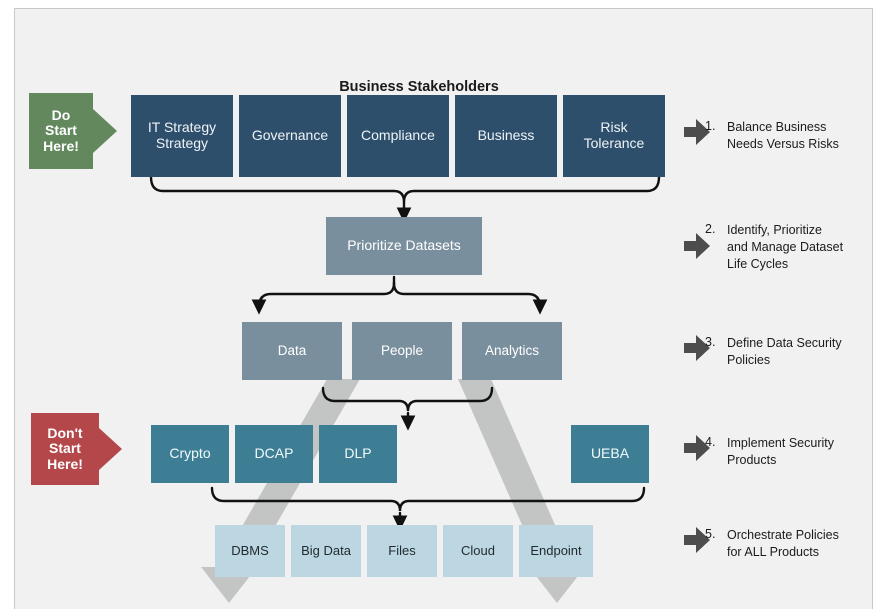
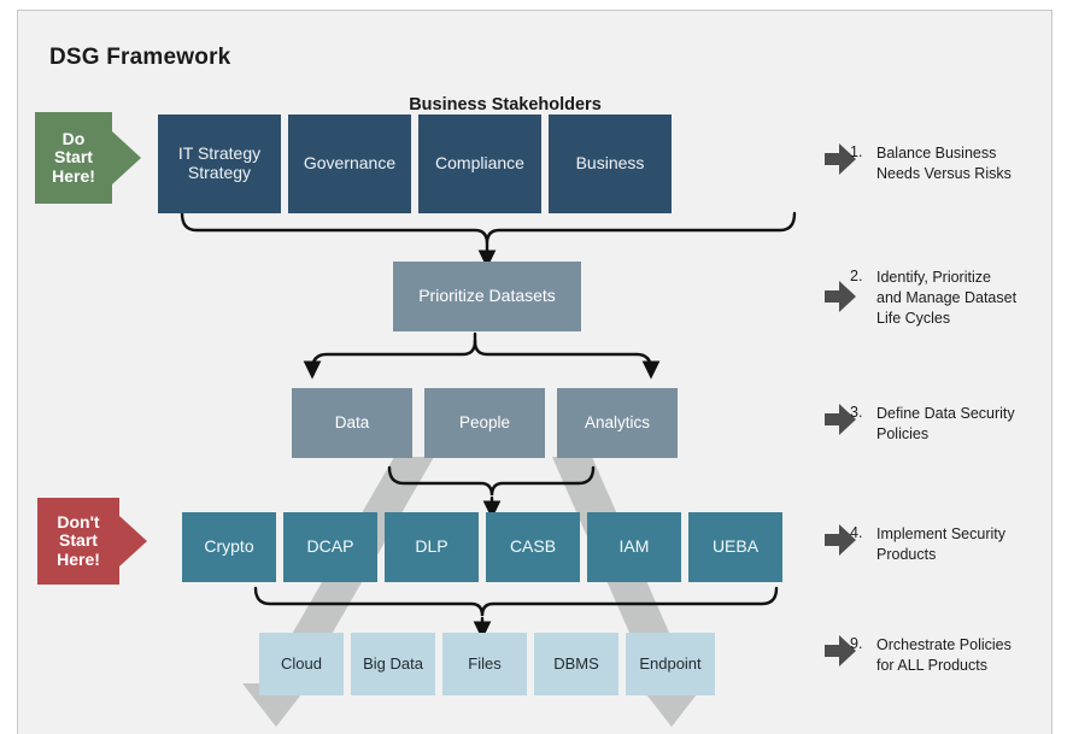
+ DSG Framework
  Business Stakeholders
  Do
  Start
  Here!
  Don't
  Start
  Here!
  IT Strategy
  Strategy
  Governance
  Compliance
  Business
- Risk
- Tolerance
  Prioritize Datasets
  Data
  People
  Analytics
  Crypto
  DCAP
  DLP
+ CASB
+ IAM
  UEBA
- DBMS
+ Cloud
  Big Data
  Files
- Cloud
+ DBMS
  Endpoint
  1.
  Balance Business
  Needs Versus Risks
  2.
  Identify, Prioritize
  and Manage Dataset
  Life Cycles
  3.
  Define Data Security
  Policies
  4.
  Implement Security
  Products
- 5.
+ 9.
  Orchestrate Policies
  for ALL Products
